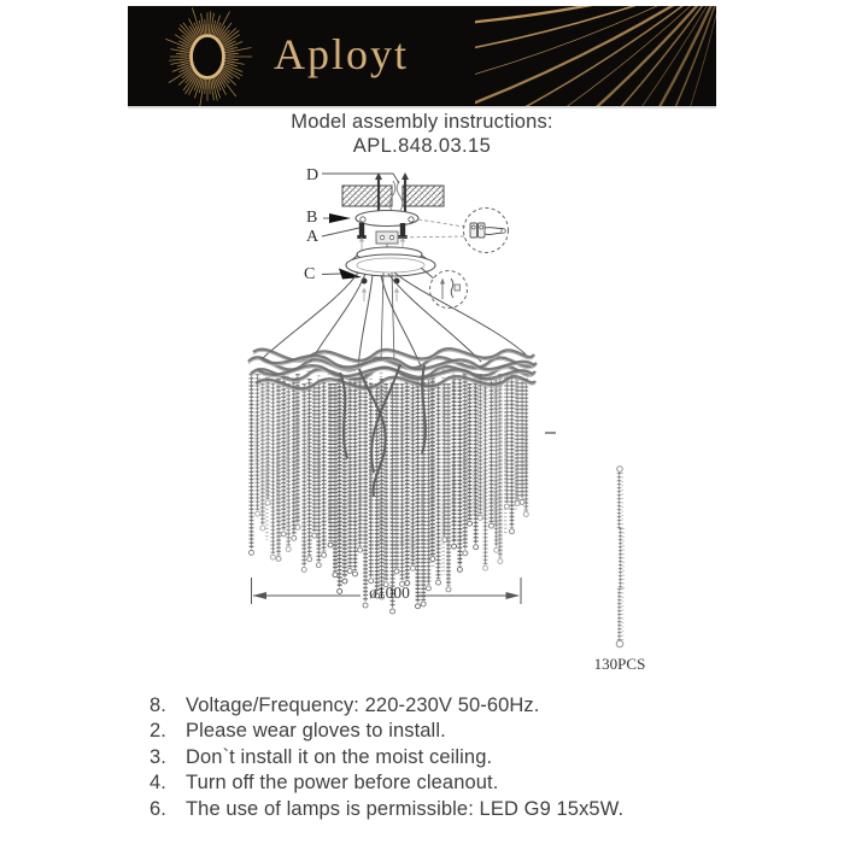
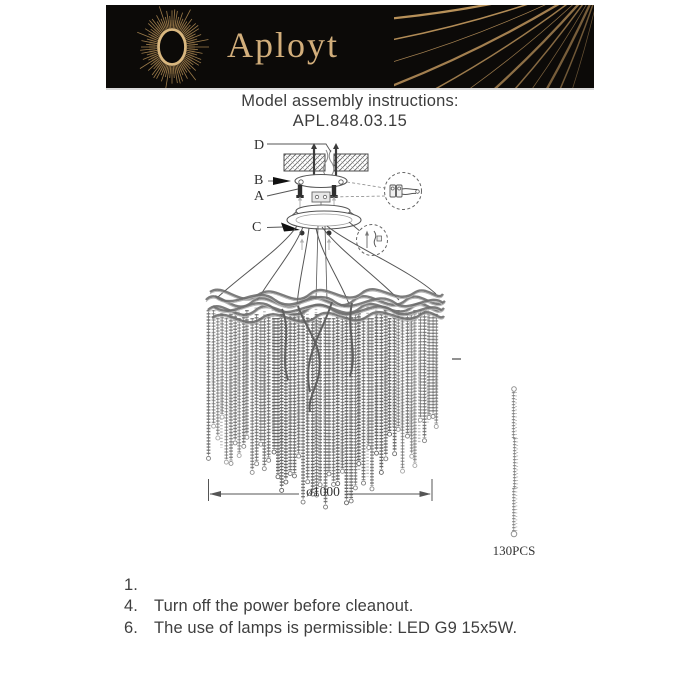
  Aployt
  Model assembly instructions:
  APL.848.03.15
  D
  B
  A
  C
  ø1000
  130PCS
- 8.
+ 1.
- Voltage/Frequency: 220-230V 50-60Hz.
- 2.
- Please wear gloves to install.
- 3.
- Don`t install it on the moist ceiling.
  4.
  Turn off the power before cleanout.
  6.
  The use of lamps is permissible: LED G9 15x5W.
